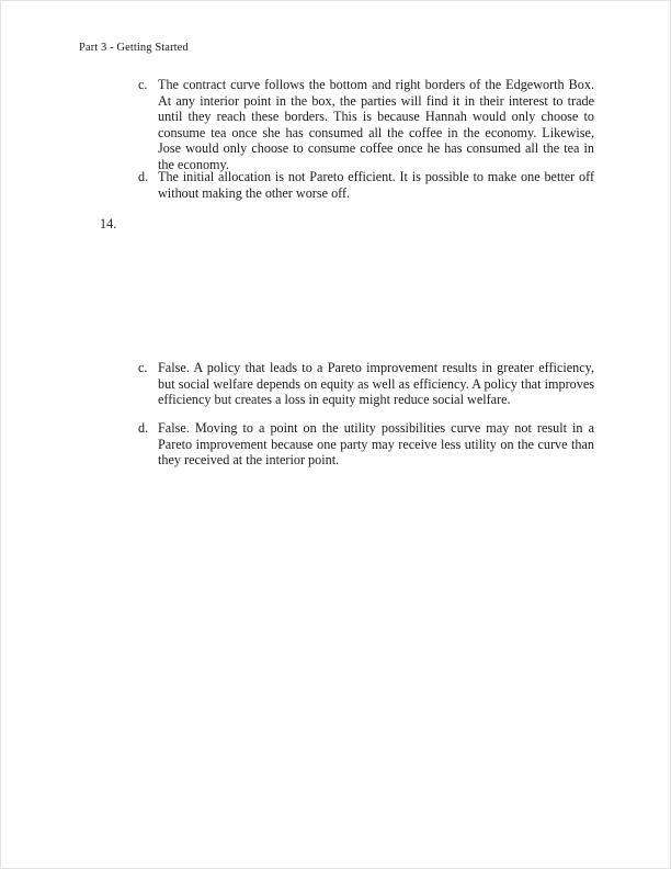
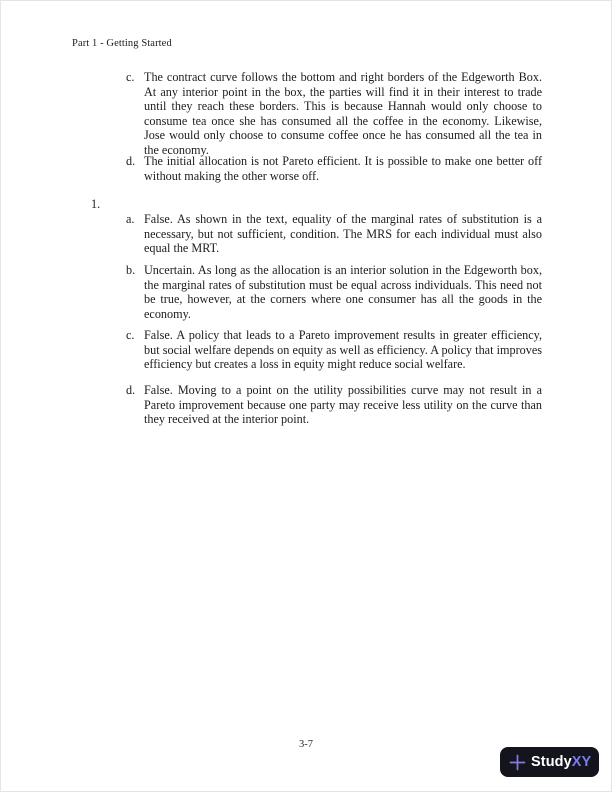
- Part 3 - Getting Started
+ Part 1 - Getting Started
  c.
  The contract curve follows the bottom and right borders of the Edgeworth Box. At any interior point in the box, the parties will find it in their interest to trade until they reach these borders. This is because Hannah would only choose to consume tea once she has consumed all the coffee in the economy. Likewise, Jose would only choose to consume coffee once he has consumed all the tea in the economy.
  d.
  The initial allocation is not Pareto efficient. It is possible to make one better off without making the other worse off.
- 14.
+ 1.
+ a.
+ False. As shown in the text, equality of the marginal rates of substitution is a necessary, but not sufficient, condition. The MRS for each individual must also equal the MRT.
+ b.
+ Uncertain. As long as the allocation is an interior solution in the Edgeworth box, the marginal rates of substitution must be equal across individuals. This need not be true, however, at the corners where one consumer has all the goods in the economy.
  c.
  False. A policy that leads to a Pareto improvement results in greater efficiency, but social welfare depends on equity as well as efficiency. A policy that improves efficiency but creates a loss in equity might reduce social welfare.
  d.
  False. Moving to a point on the utility possibilities curve may not result in a Pareto improvement because one party may receive less utility on the curve than they received at the interior point.
+ 3-7
+ StudyXY
